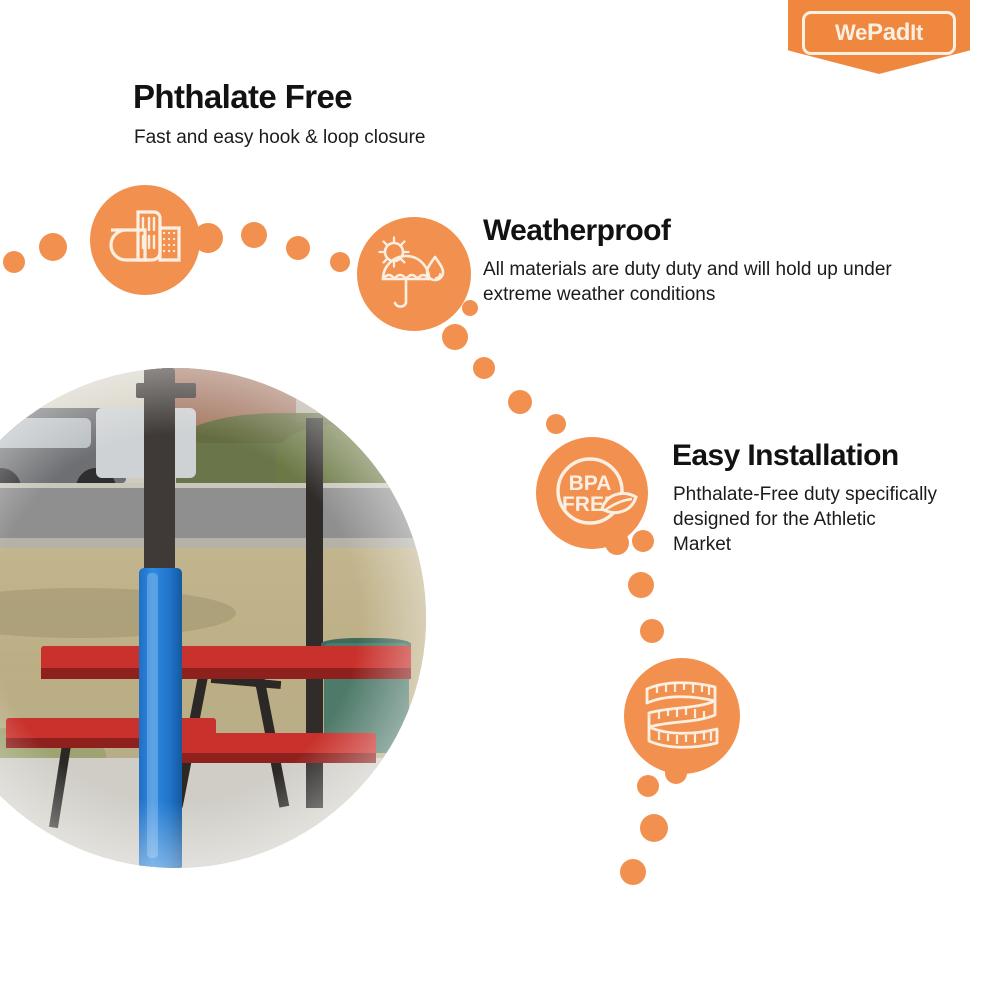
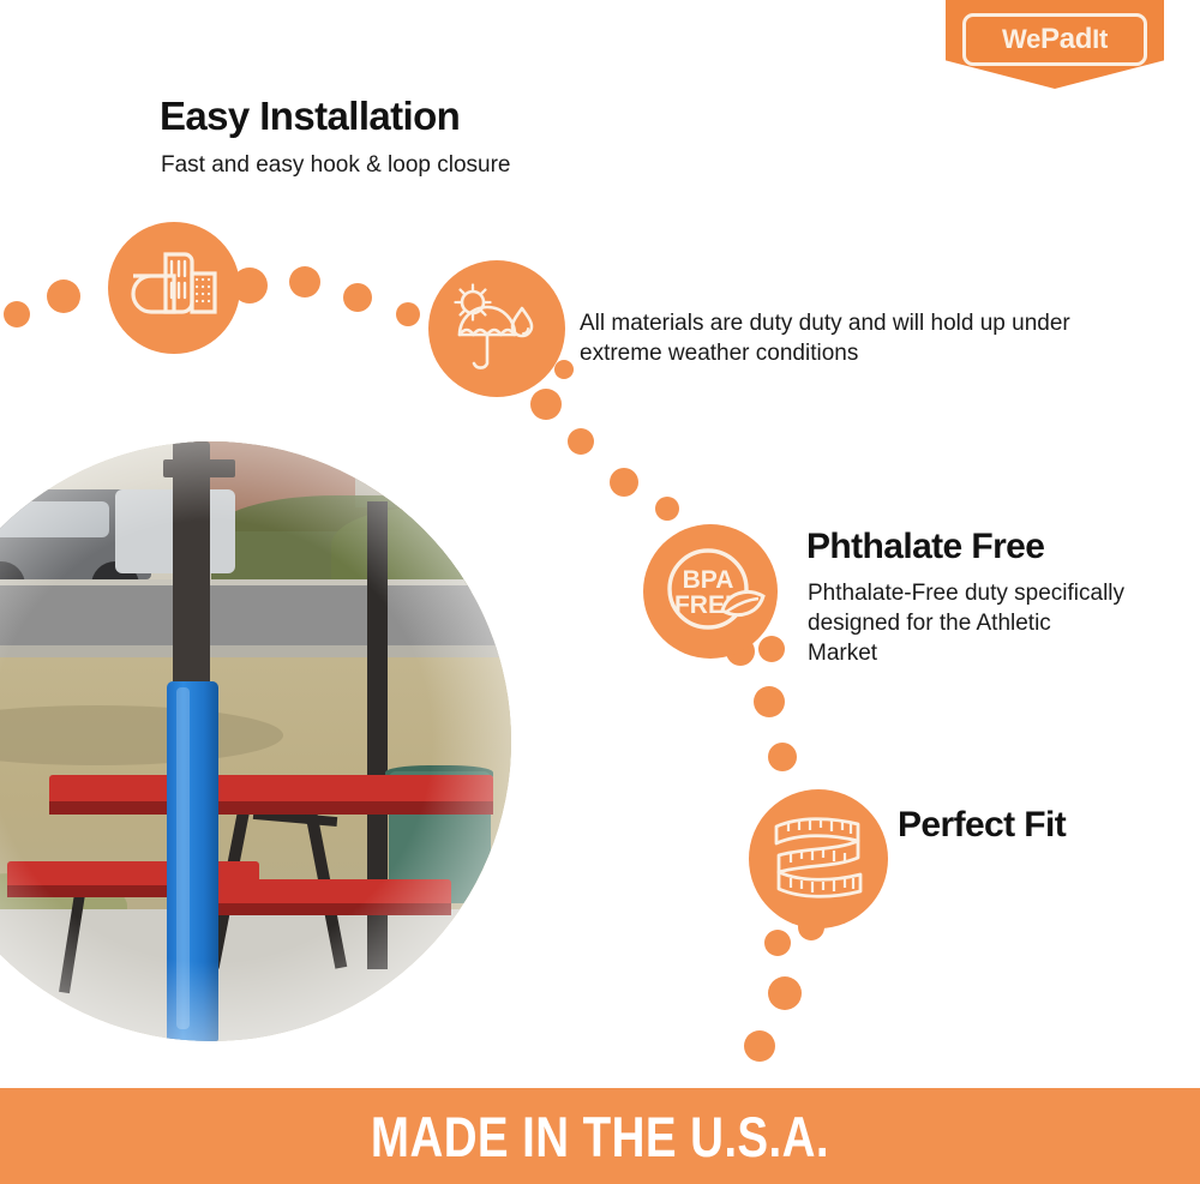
  WePadIt
- Phthalate Free
+ Easy Installation
  Fast and easy hook & loop closure
- Weatherproof
  All materials are duty duty and will hold up under extreme weather conditions
- Easy Installation
+ Phthalate Free
  Phthalate-Free duty specifically designed for the Athletic Market
  BPA
  FRE
+ Perfect Fit
+ MADE IN THE U.S.A.
